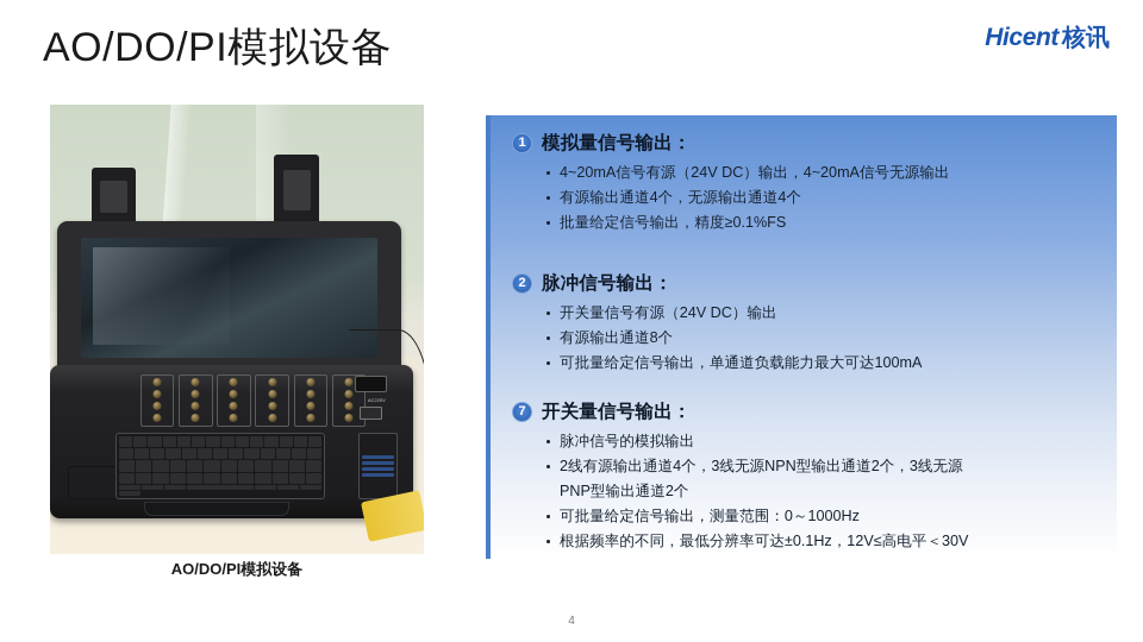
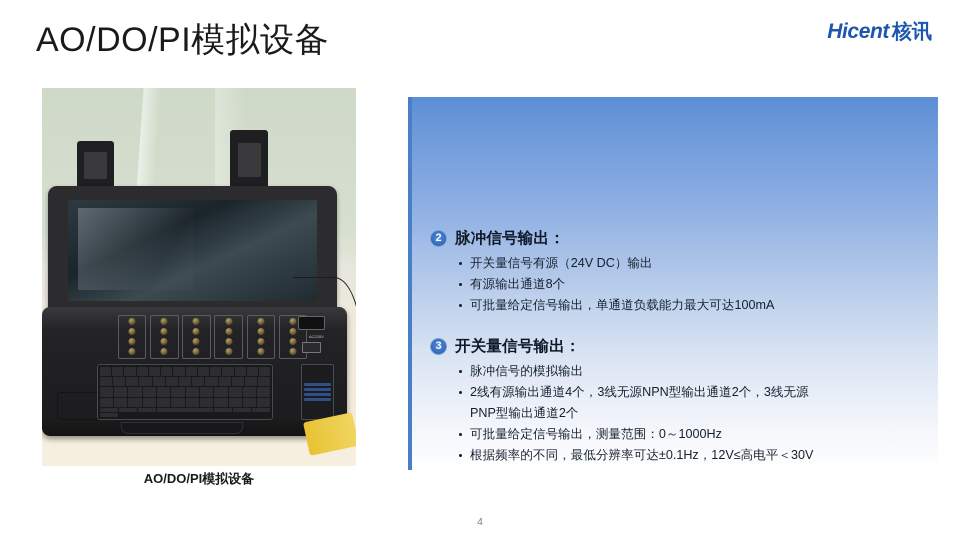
  AO/DO/PI模拟设备
  Hicent
  核讯
  AO/DO/PI模拟设备
- 1
- 模拟量信号输出：
- 4~20mA信号有源（24V DC）输出，4~20mA信号无源输出
- 有源输出通道4个，无源输出通道4个
- 批量给定信号输出，精度≥0.1%FS
  2
  脉冲信号输出：
  开关量信号有源（24V DC）输出
  有源输出通道8个
  可批量给定信号输出，单通道负载能力最大可达100mA
- 7
+ 3
  开关量信号输出：
  脉冲信号的模拟输出
  2线有源输出通道4个，3线无源NPN型输出通道2个，3线无源
  PNP型输出通道2个
  可批量给定信号输出，测量范围：0～1000Hz
  根据频率的不同，最低分辨率可达±0.1Hz，12V≤高电平＜30V
  4
